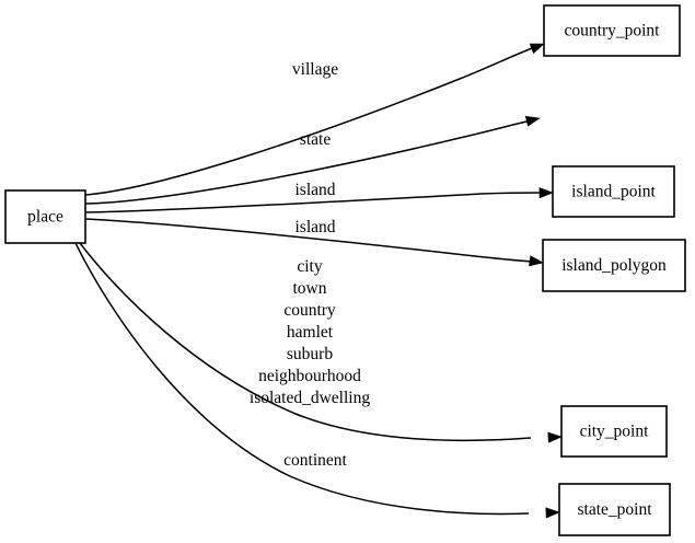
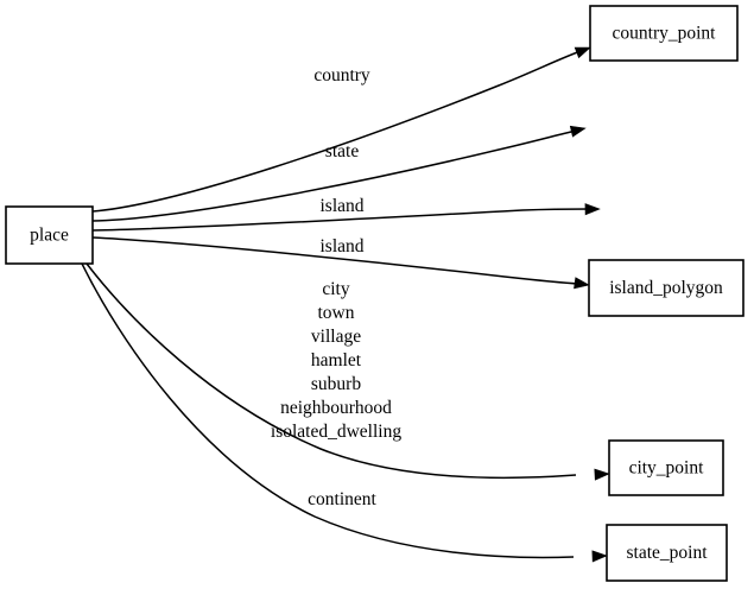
  place
  country_point
- island_point
  island_polygon
  city_point
  state_point
- village
+ country
  state
  island
  island
- city town country hamlet suburb neighbourhood isolated_dwelling
+ city town village hamlet suburb neighbourhood isolated_dwelling
  continent
